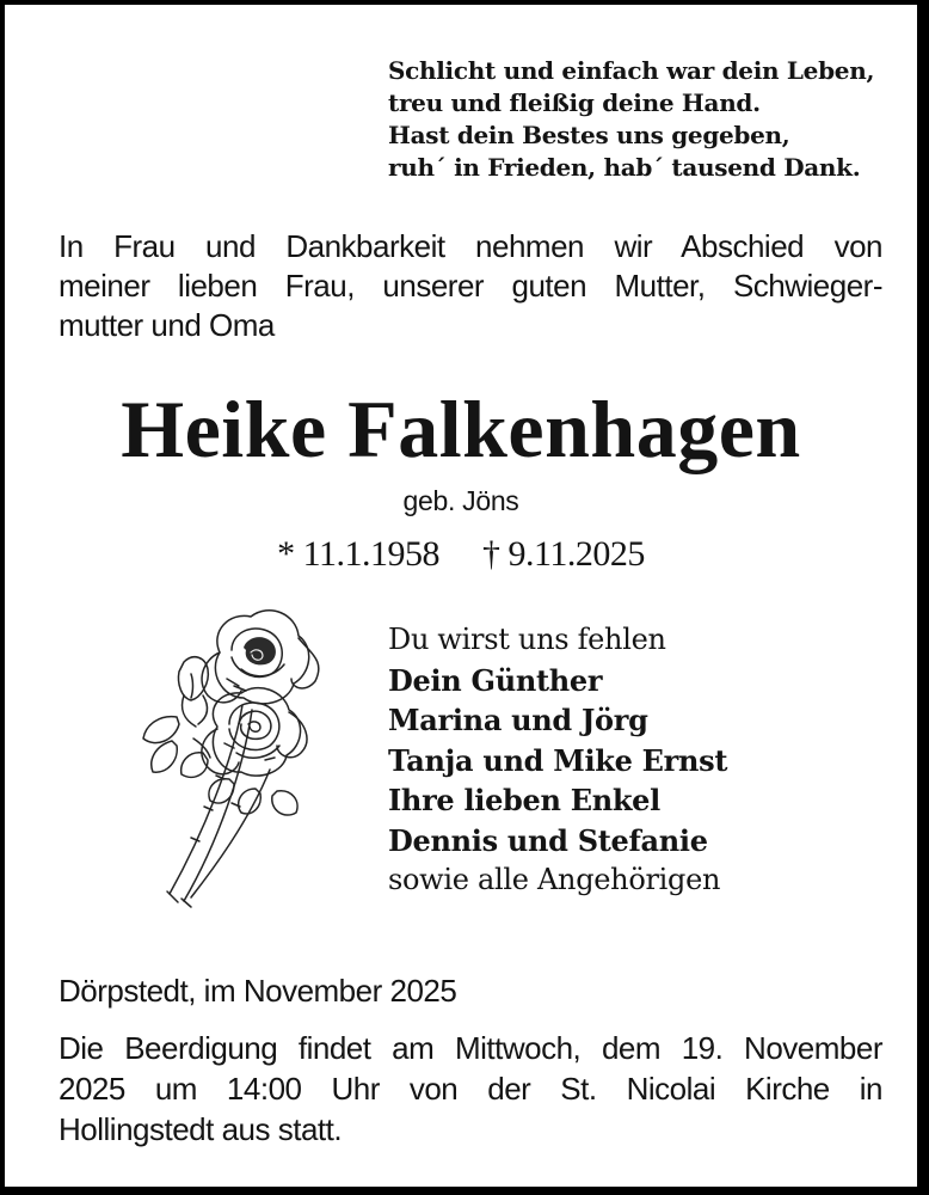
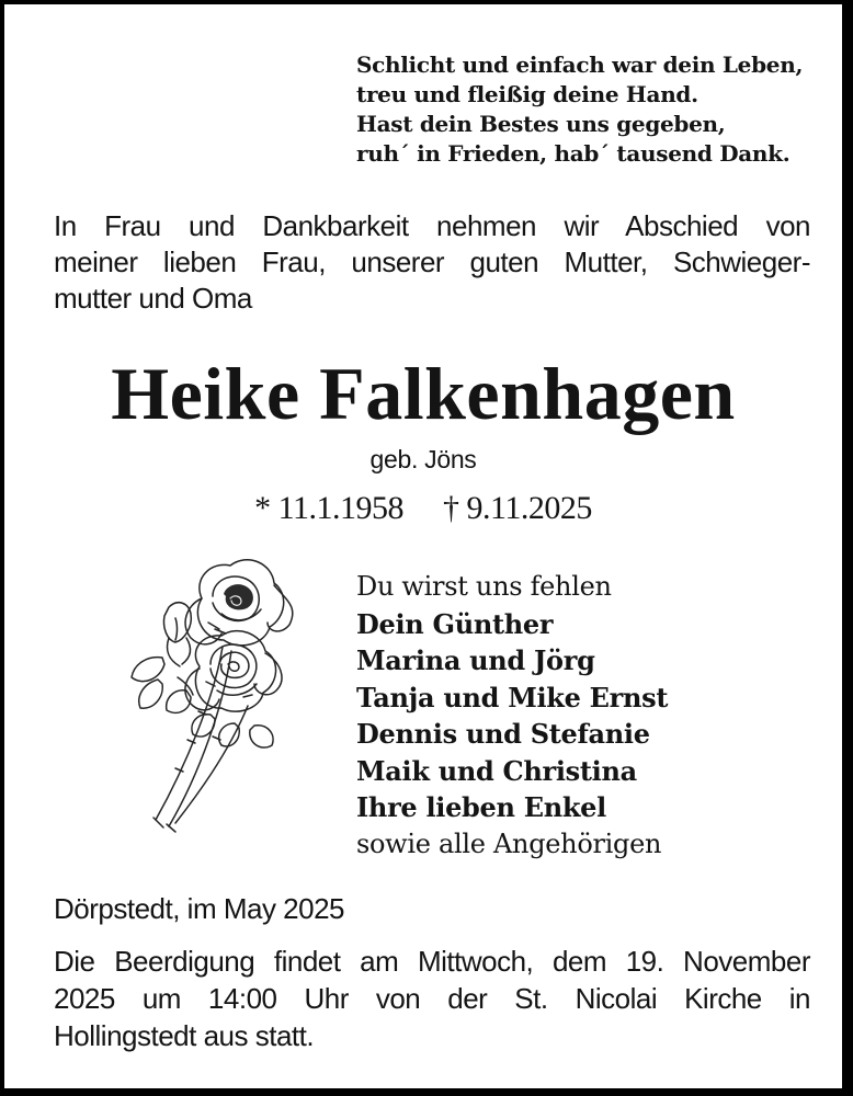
  Schlicht und einfach war dein Leben,
  treu und fleißig deine Hand.
  Hast dein Bestes uns gegeben,
  ruh´ in Frieden, hab´ tausend Dank.
  In Frau und Dankbarkeit nehmen wir Abschied von
  meiner lieben Frau, unserer guten Mutter, Schwieger-
  mutter und Oma
  Heike Falkenhagen
  geb. Jöns
  * 11.1.1958 † 9.11.2025
  Du wirst uns fehlen
  Dein Günther
  Marina und Jörg
  Tanja und Mike Ernst
- Ihre lieben Enkel
+ Dennis und Stefanie
+ Maik und Christina
- Dennis und Stefanie
+ Ihre lieben Enkel
  sowie alle Angehörigen
- Dörpstedt, im November 2025
+ Dörpstedt, im May 2025
  Die Beerdigung findet am Mittwoch, dem 19. November
  2025 um 14:00 Uhr von der St. Nicolai Kirche in
  Hollingstedt aus statt.
